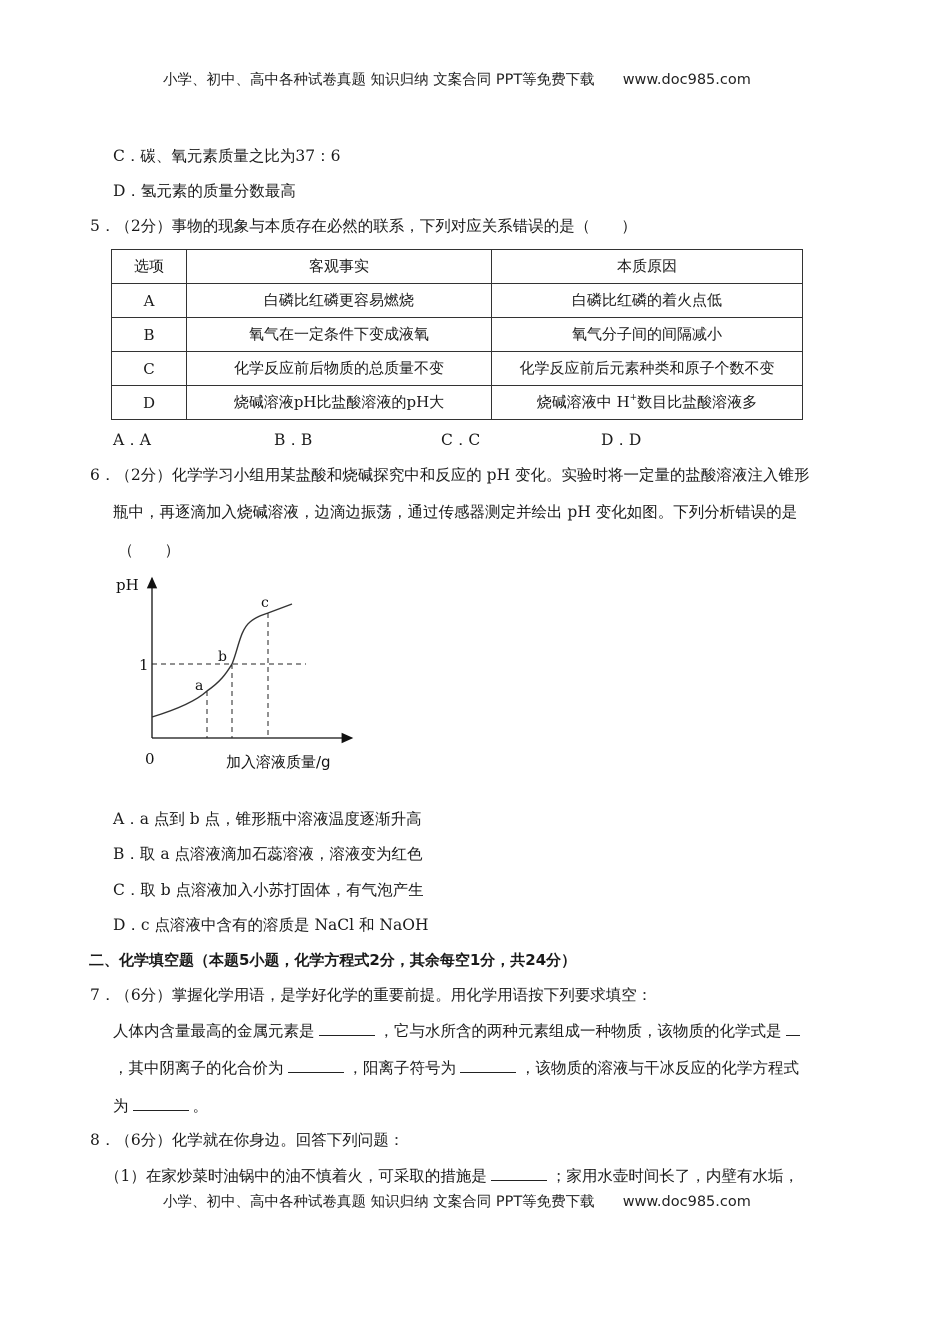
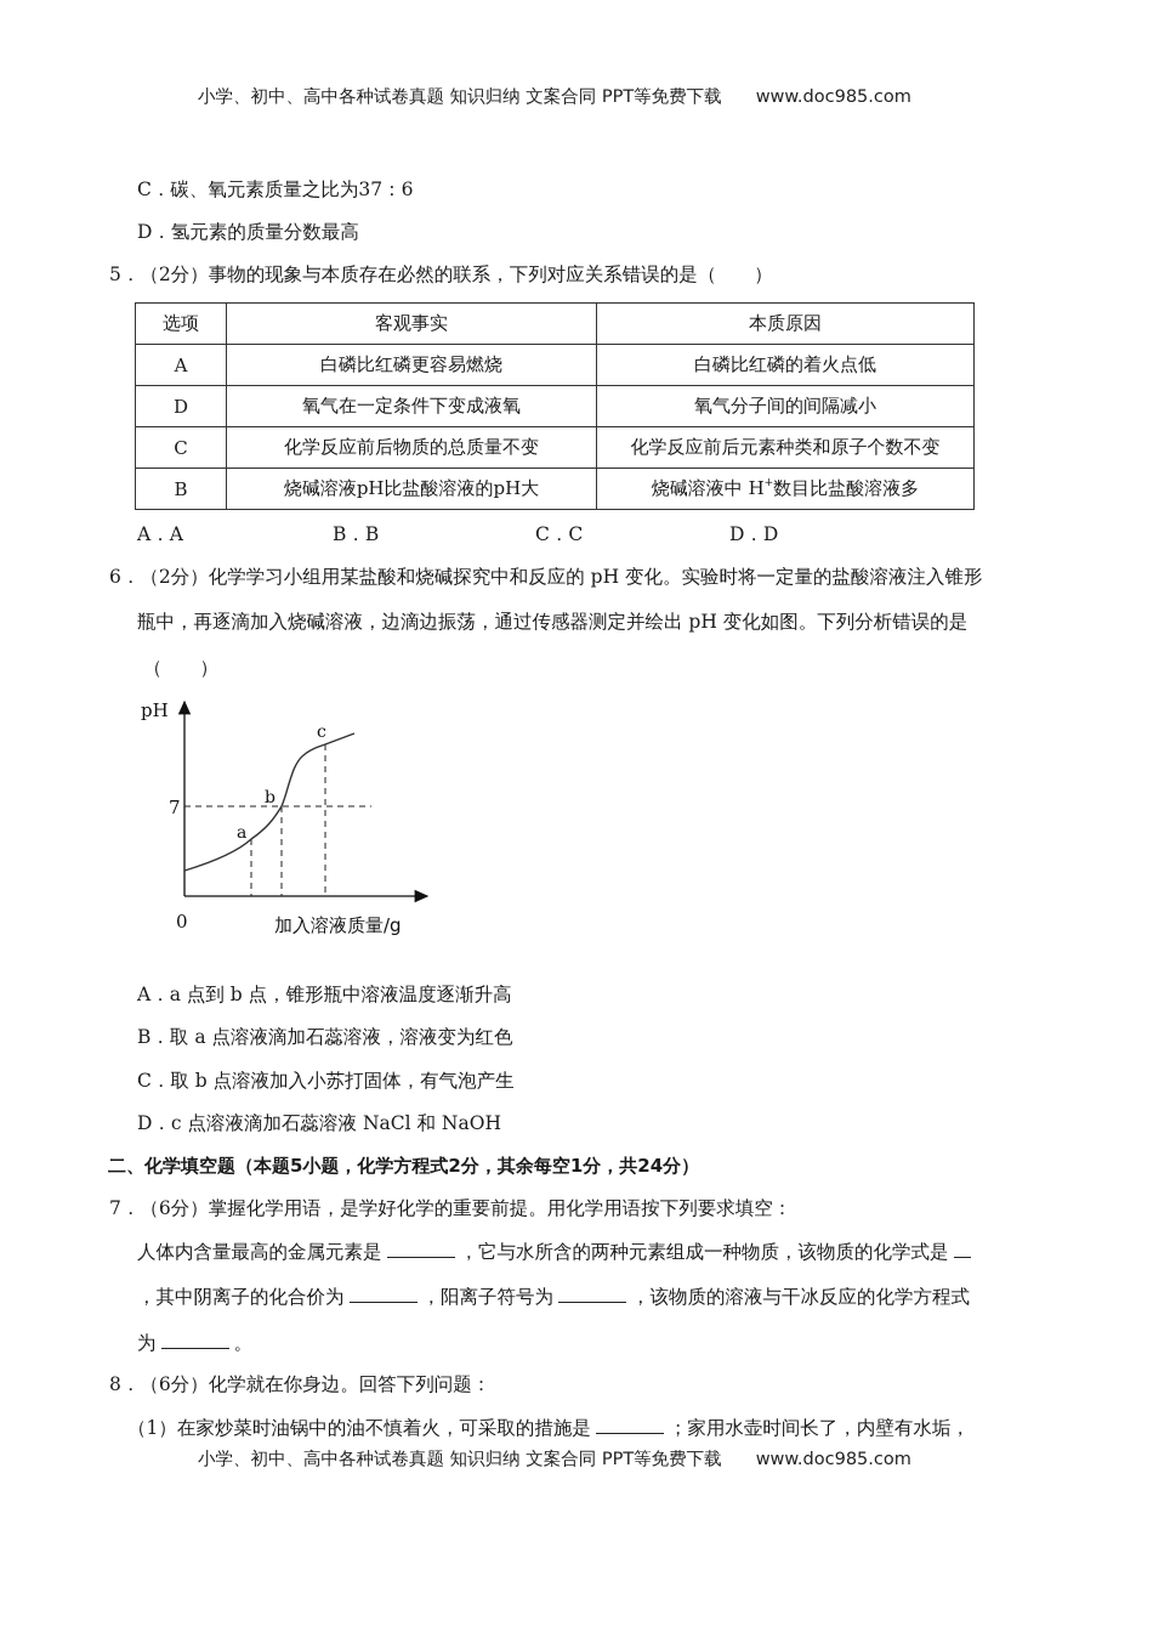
  小学、初中、高中各种试卷真题 知识归纳 文案合同 PPT等免费下载 www.doc985.com
  C．碳、氧元素质量之比为37：6
  D．氢元素的质量分数最高
  5．（2分）事物的现象与本质存在必然的联系，下列对应关系错误的是（ ）
  选项	客观事实	本质原因
  A	白磷比红磷更容易燃烧	白磷比红磷的着火点低
- B	氧气在一定条件下变成液氧	氧气分子间的间隔减小
+ D	氧气在一定条件下变成液氧	氧气分子间的间隔减小
  C	化学反应前后物质的总质量不变	化学反应前后元素种类和原子个数不变
- D	烧碱溶液pH比盐酸溶液的pH大	烧碱溶液中 H+数目比盐酸溶液多
+ B	烧碱溶液pH比盐酸溶液的pH大	烧碱溶液中 H+数目比盐酸溶液多
  A．A
  B．B
  C．C
  D．D
  6．（2分）化学学习小组用某盐酸和烧碱探究中和反应的 pH 变化。实验时将一定量的盐酸溶液注入锥形
  瓶中，再逐滴加入烧碱溶液，边滴边振荡，通过传感器测定并绘出 pH 变化如图。下列分析错误的是
  （ ）
  pH
- 1
+ 7
  0
  加入溶液质量/g
  a
  b
  c
  A．a 点到 b 点，锥形瓶中溶液温度逐渐升高
  B．取 a 点溶液滴加石蕊溶液，溶液变为红色
  C．取 b 点溶液加入小苏打固体，有气泡产生
- D．c 点溶液中含有的溶质是 NaCl 和 NaOH
+ D．c 点溶液滴加石蕊溶液 NaCl 和 NaOH
  二、化学填空题（本题5小题，化学方程式2分，其余每空1分，共24分）
  7．（6分）掌握化学用语，是学好化学的重要前提。用化学用语按下列要求填空：
  人体内含量最高的金属元素是 ，它与水所含的两种元素组成一种物质，该物质的化学式是
  ，其中阴离子的化合价为 ，阳离子符号为 ，该物质的溶液与干冰反应的化学方程式
  为 。
  8．（6分）化学就在你身边。回答下列问题：
  （1）在家炒菜时油锅中的油不慎着火，可采取的措施是 ；家用水壶时间长了，内壁有水垢，
  小学、初中、高中各种试卷真题 知识归纳 文案合同 PPT等免费下载 www.doc985.com
